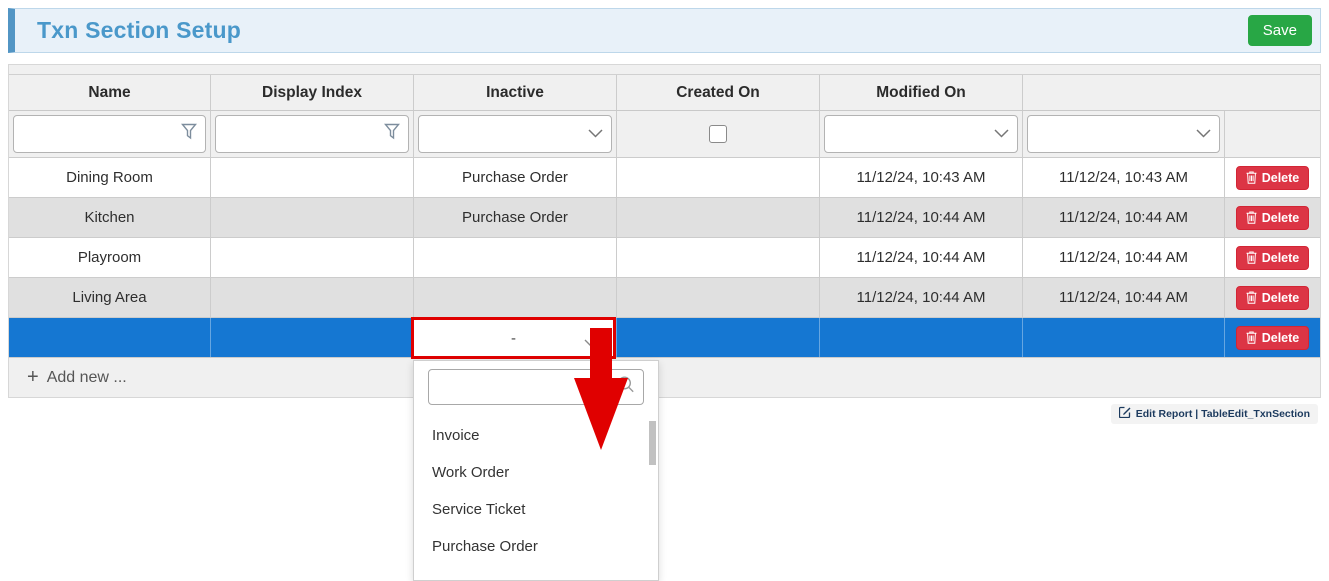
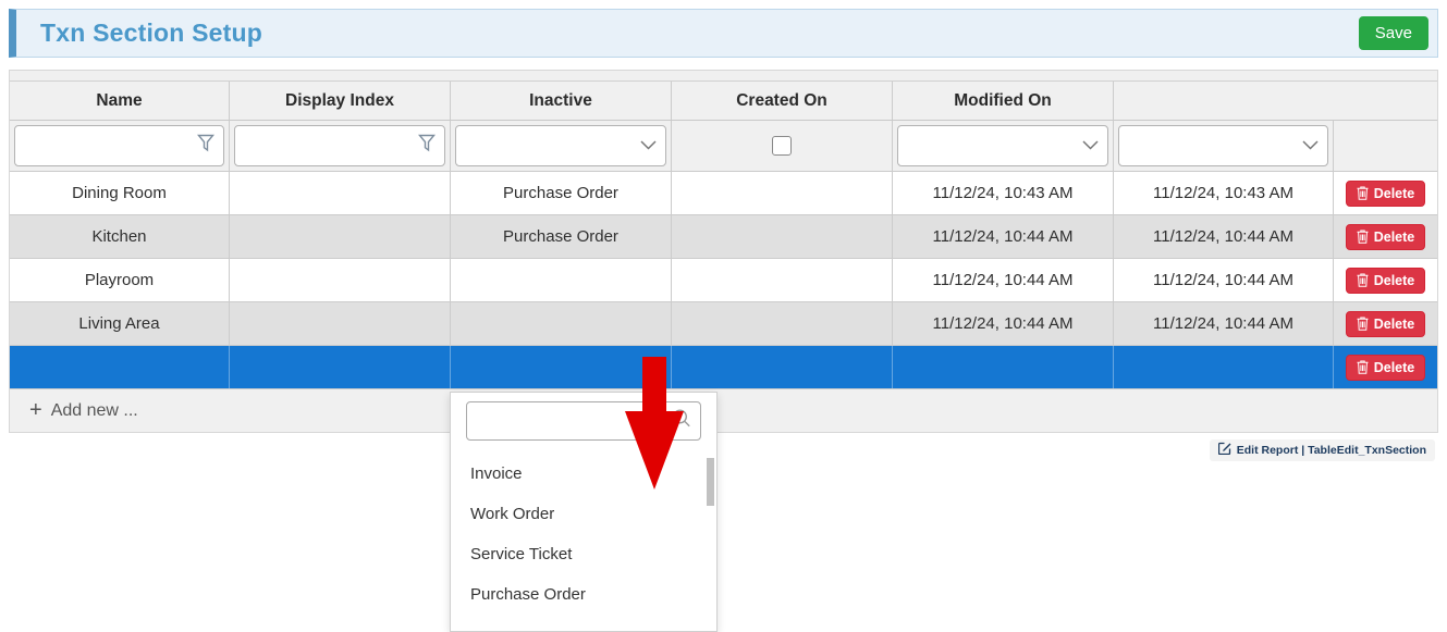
  Txn Section Setup
  Save
  Name
  Display Index
  Inactive
  Created On
  Modified On
  Dining Room
  Purchase Order
  11/12/24, 10:43 AM
  11/12/24, 10:43 AM
  Delete
  Kitchen
  Purchase Order
  11/12/24, 10:44 AM
  11/12/24, 10:44 AM
  Delete
  Playroom
  11/12/24, 10:44 AM
  11/12/24, 10:44 AM
  Delete
  Living Area
  11/12/24, 10:44 AM
  11/12/24, 10:44 AM
  Delete
  Delete
  +
  Add new ...
- -
  Invoice
  Work Order
  Service Ticket
  Purchase Order
  Edit Report | TableEdit_TxnSection
